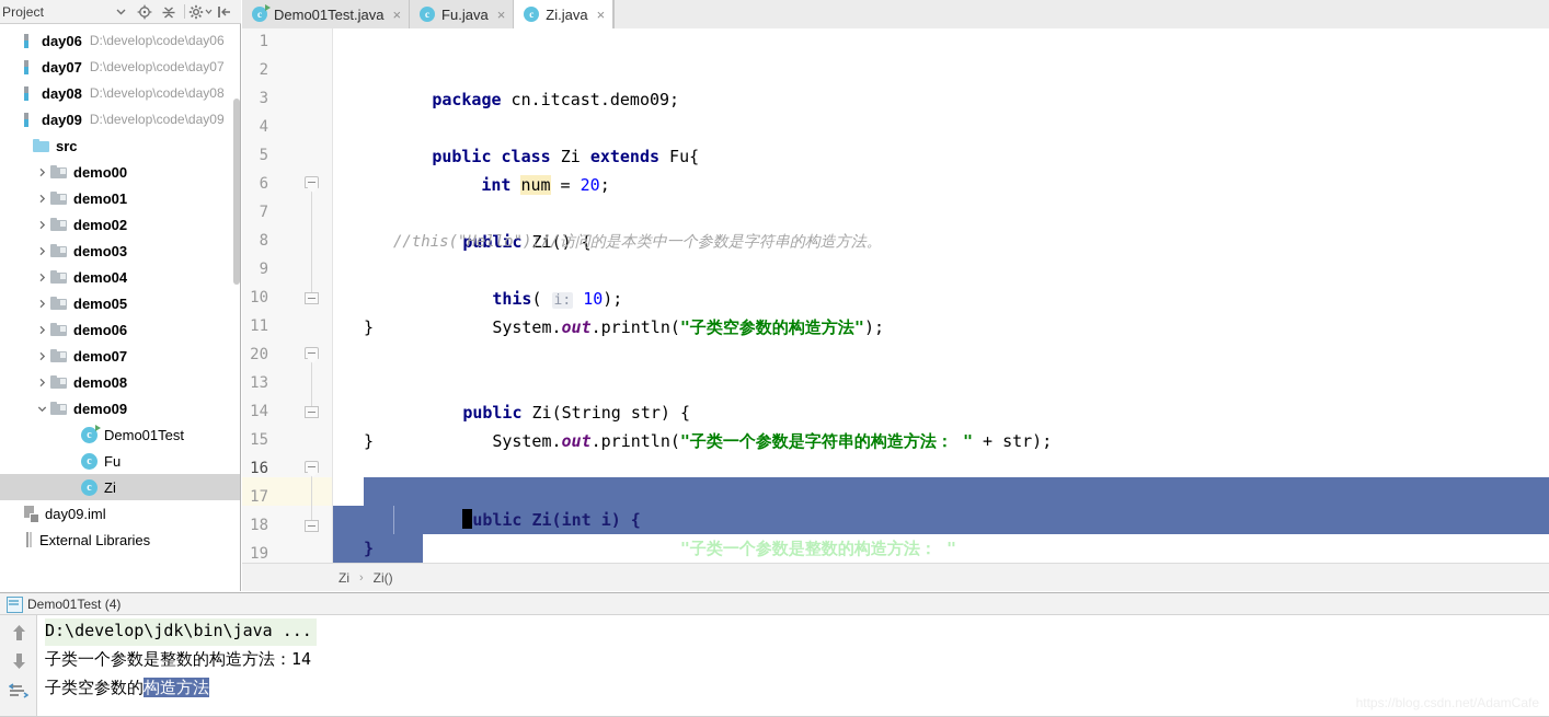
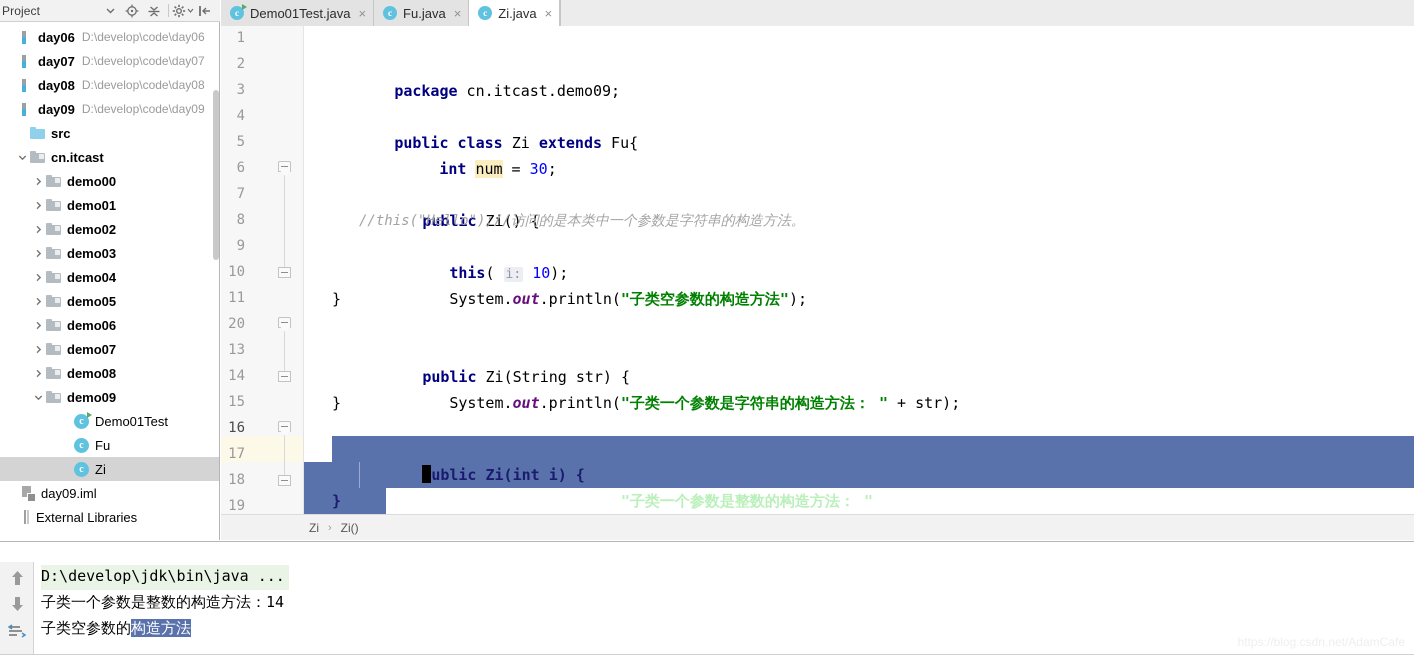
  Project
  day06
  D:\develop\code\day06
  day07
  D:\develop\code\day07
  day08
  D:\develop\code\day08
  day09
  D:\develop\code\day09
  src
+ cn.itcast
  demo00
  demo01
  demo02
  demo03
  demo04
  demo05
  demo06
  demo07
  demo08
  demo09
  c
  Demo01Test
  c
  Fu
  c
  Zi
  day09.iml
  External Libraries
  c
  Demo01Test.java
  ×
  c
  Fu.java
  ×
  c
  Zi.java
  ×
  1
  2
  3
  4
  5
  6
  7
  8
  9
  10
  11
  20
  13
  14
  15
  16
  17
  18
  19
  package cn.itcast.demo09;
  public class Zi extends Fu{
- int num = 20;
+ int num = 30;
  public Zi() {
  //this("Hello");//访问的是本类中一个参数是字符串的构造方法。
  this( i: 10);
  System.out.println("子类空参数的构造方法");
  }
  public Zi(String str) {
  System.out.println("子类一个参数是字符串的构造方法： " + str);
  }
  ublic Zi(int i) {
  }
  Zi
  ›
  Zi()
- Demo01Test (4)
  D:\develop\jdk\bin\java ...
  子类一个参数是整数的构造方法：14
  子类空参数的构造方法
